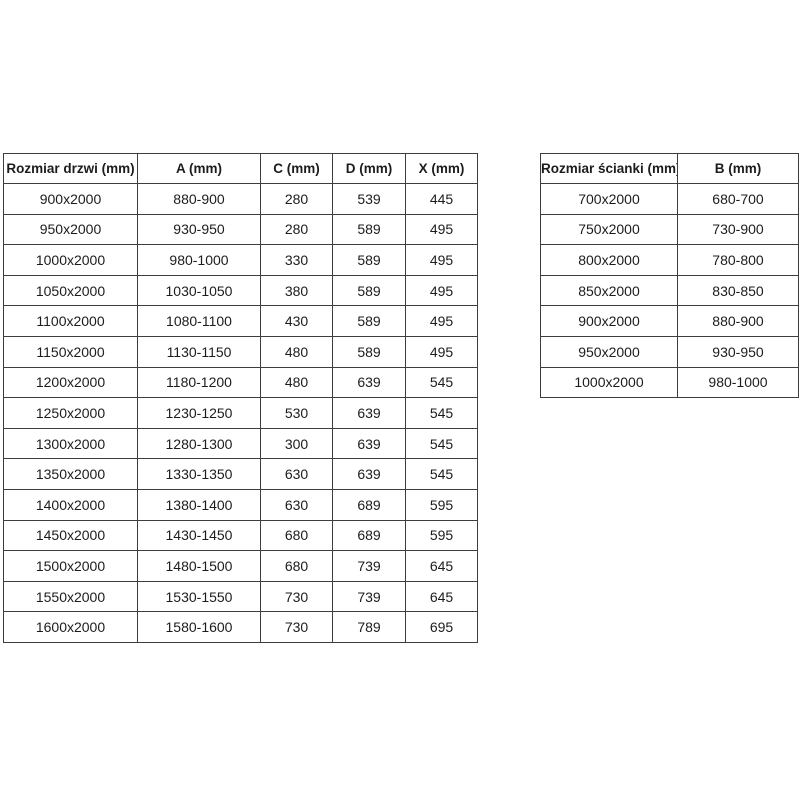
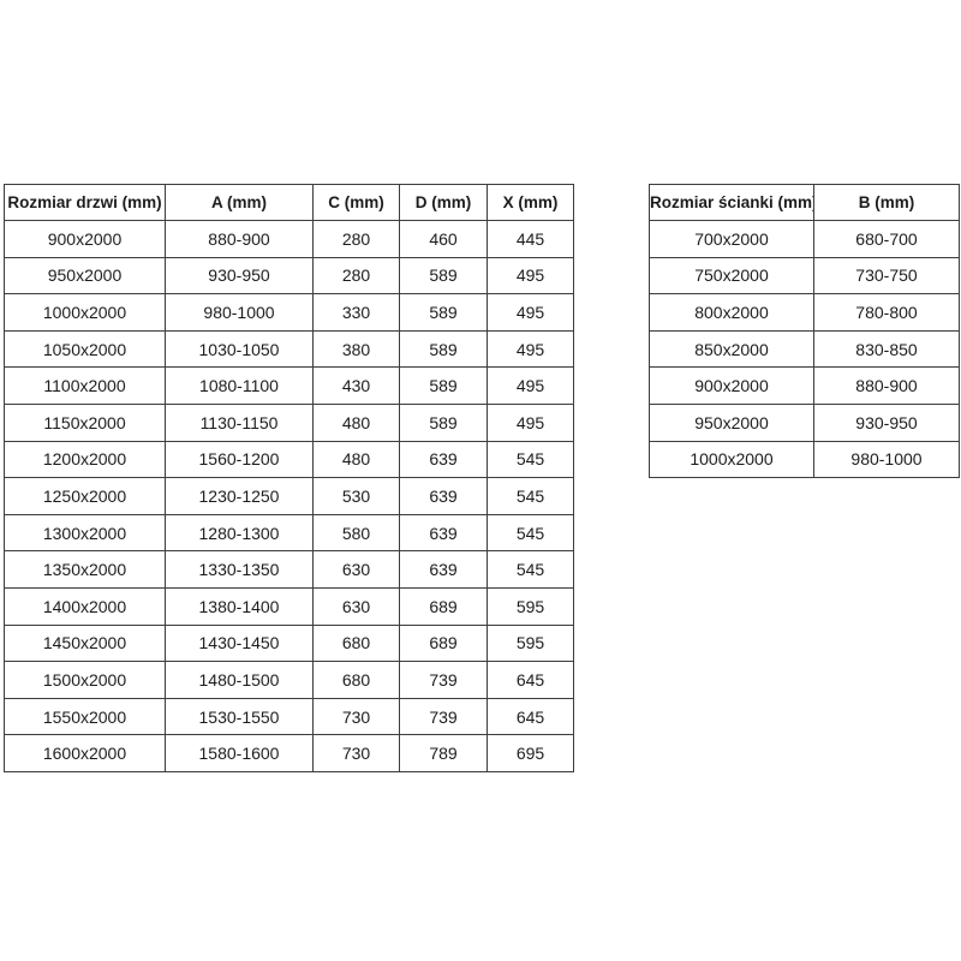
  Rozmiar drzwi (mm)	A (mm)	C (mm)	D (mm)	X (mm)
- 900x2000	880-900	280	539	445
+ 900x2000	880-900	280	460	445
  950x2000	930-950	280	589	495
  1000x2000	980-1000	330	589	495
  1050x2000	1030-1050	380	589	495
  1100x2000	1080-1100	430	589	495
  1150x2000	1130-1150	480	589	495
- 1200x2000	1180-1200	480	639	545
+ 1200x2000	1560-1200	480	639	545
  1250x2000	1230-1250	530	639	545
- 1300x2000	1280-1300	300	639	545
+ 1300x2000	1280-1300	580	639	545
  1350x2000	1330-1350	630	639	545
  1400x2000	1380-1400	630	689	595
  1450x2000	1430-1450	680	689	595
  1500x2000	1480-1500	680	739	645
  1550x2000	1530-1550	730	739	645
  1600x2000	1580-1600	730	789	695
  Rozmiar ścianki (mm	B (mm)
  700x2000	680-700
- 750x2000	730-900
+ 750x2000	730-750
  800x2000	780-800
  850x2000	830-850
  900x2000	880-900
  950x2000	930-950
  1000x2000	980-1000
